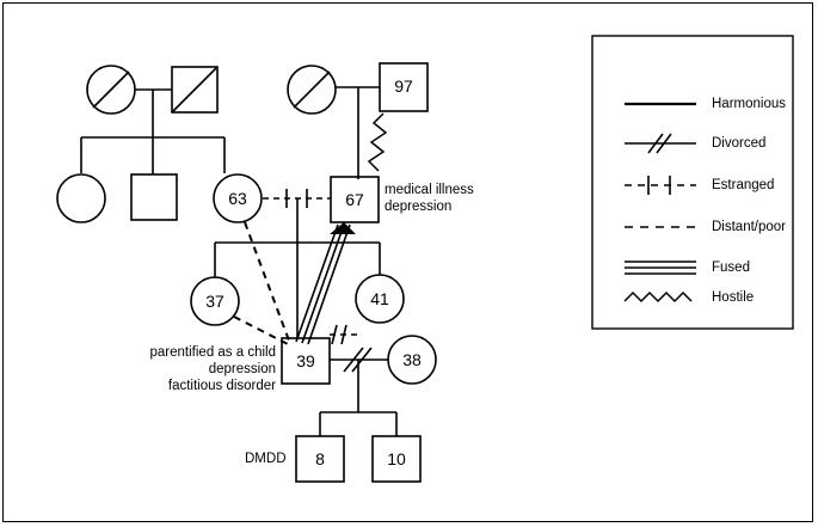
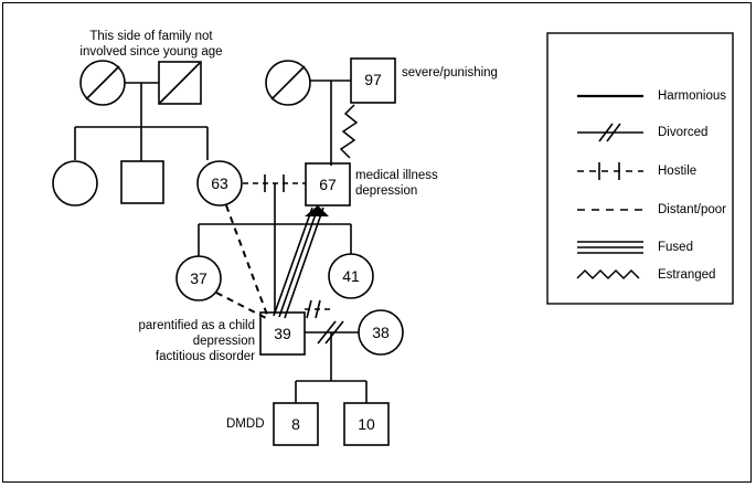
+ This side of family not
+ involved since young age
+ severe/punishing
  medical illness
  depression
  parentified as a child
  depression
  factitious disorder
  DMDD
  63
  67
  97
  37
  41
  39
  38
  8
  10
  Harmonious
  Divorced
- Estranged
+ Hostile
  Distant/poor
  Fused
- Hostile
+ Estranged
